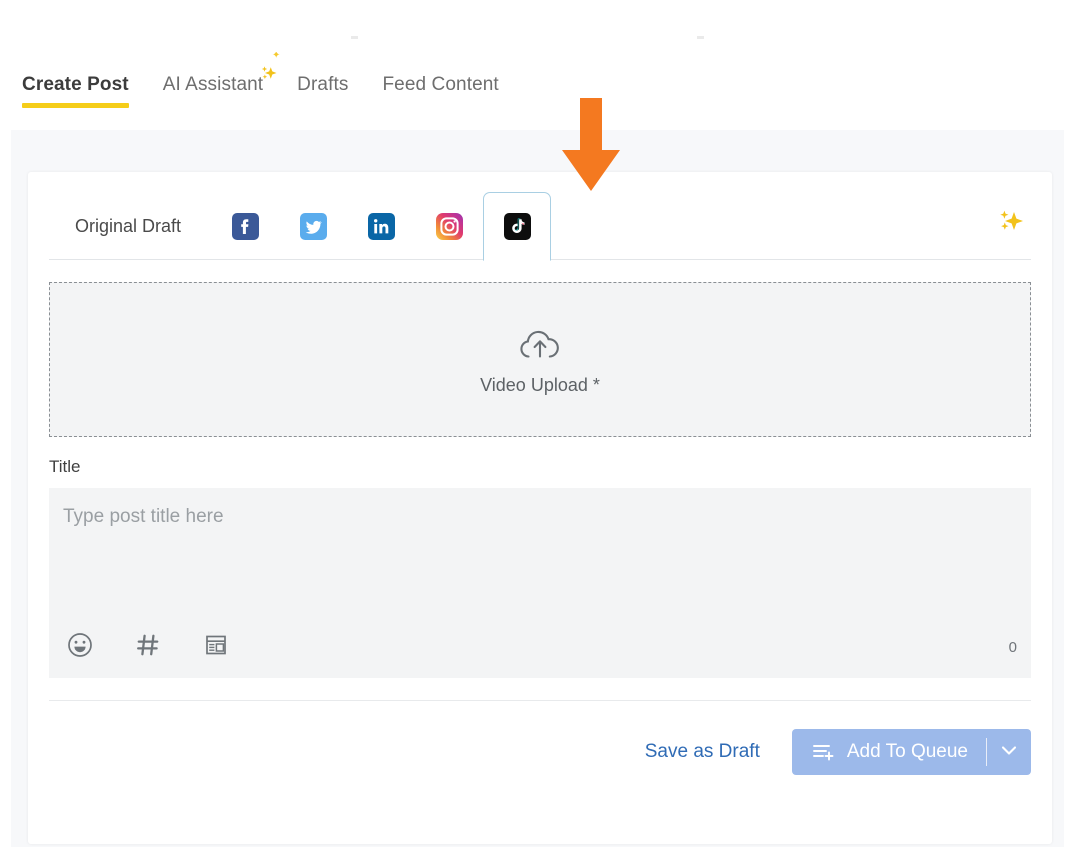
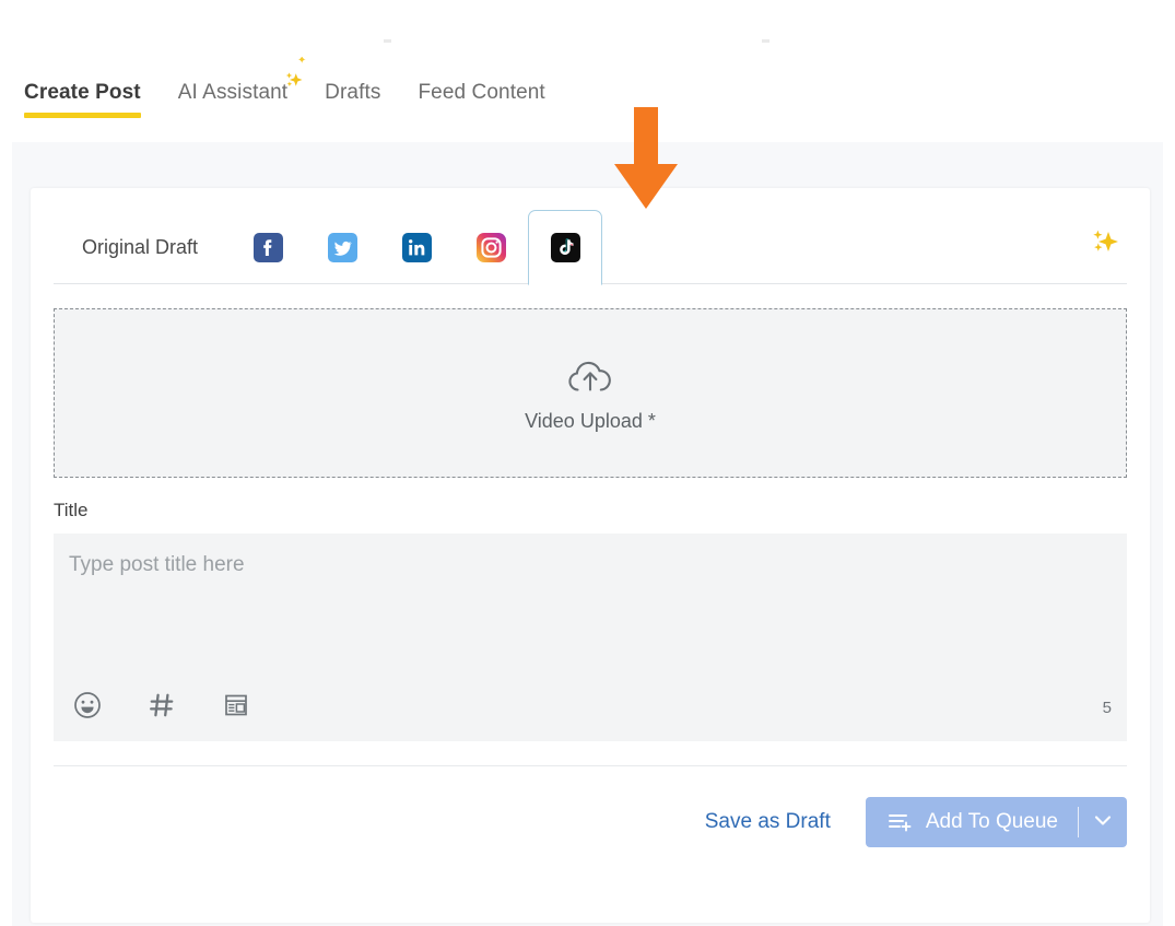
  ✦
  Create Post
  AI Assistant
  Drafts
  Feed Content
  Original Draft
  Video Upload *
  Title
  Type post title here
- 0
+ 5
  Save as Draft
  Add To Queue
